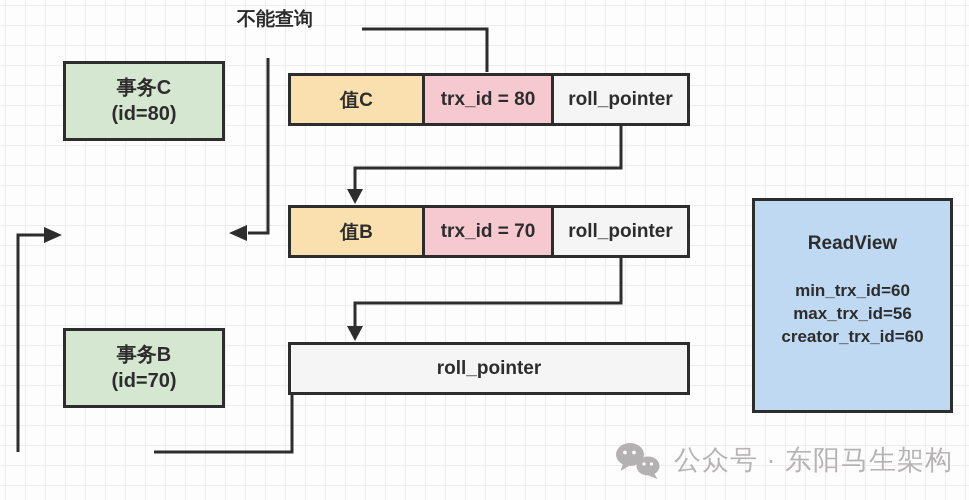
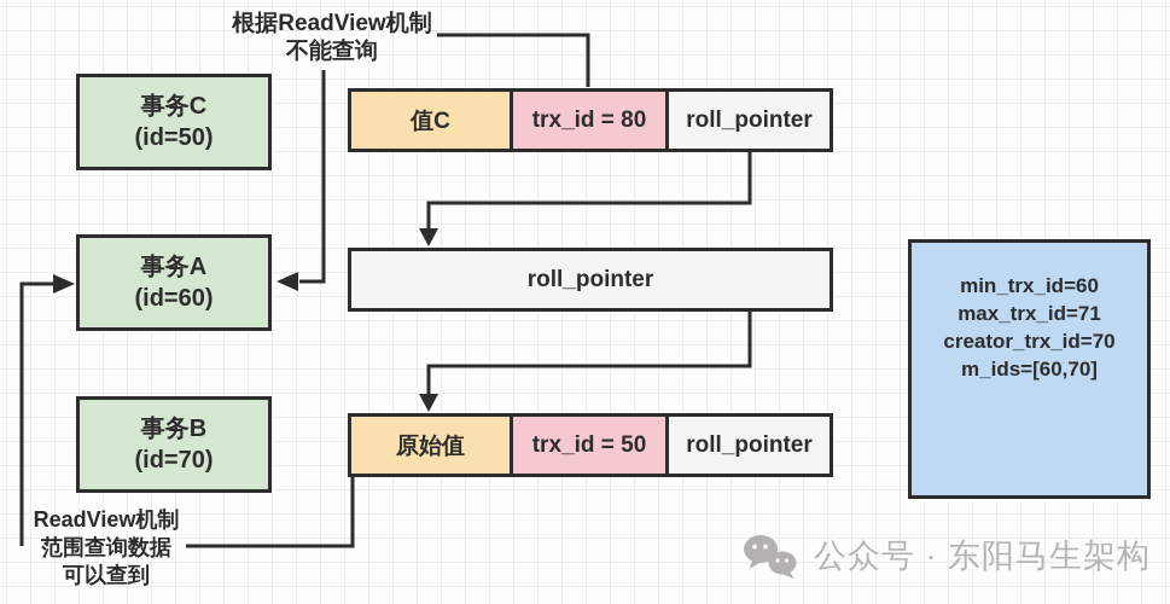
+ 根据ReadView机制
  不能查询
  事务C
- (id=80)
+ (id=50)
+ 事务A
+ (id=60)
  事务B
  (id=70)
  值C
  trx_id = 80
  roll_pointer
- 值B
- trx_id = 70
  roll_pointer
+ 原始值
+ trx_id = 50
  roll_pointer
- ReadView
  min_trx_id=60
- max_trx_id=56
+ max_trx_id=71
- creator_trx_id=60
+ creator_trx_id=70
+ m_ids=[60,70]
+ ReadView机制
+ 范围查询数据
+ 可以查到
  公众号 · 东阳马生架构
